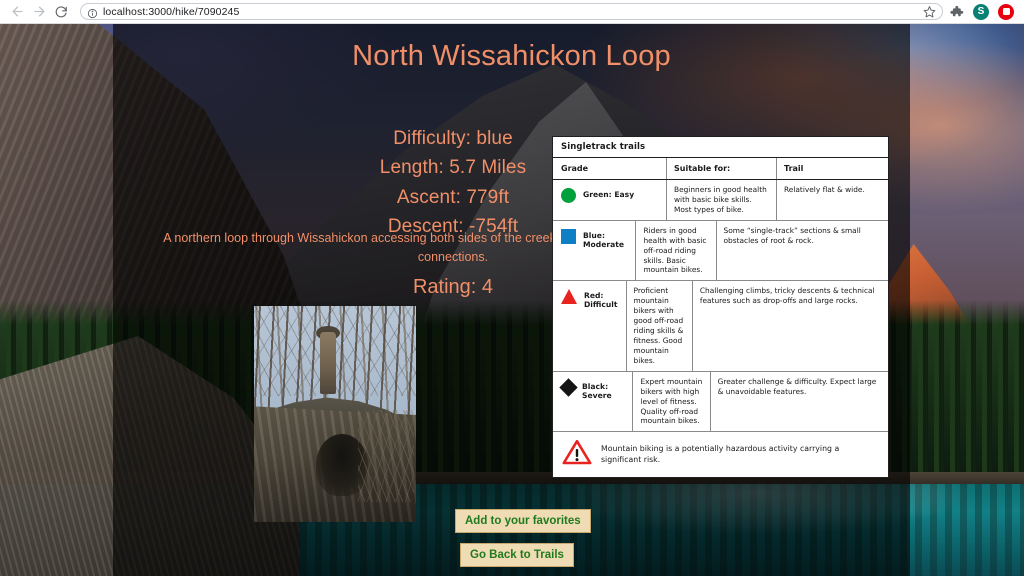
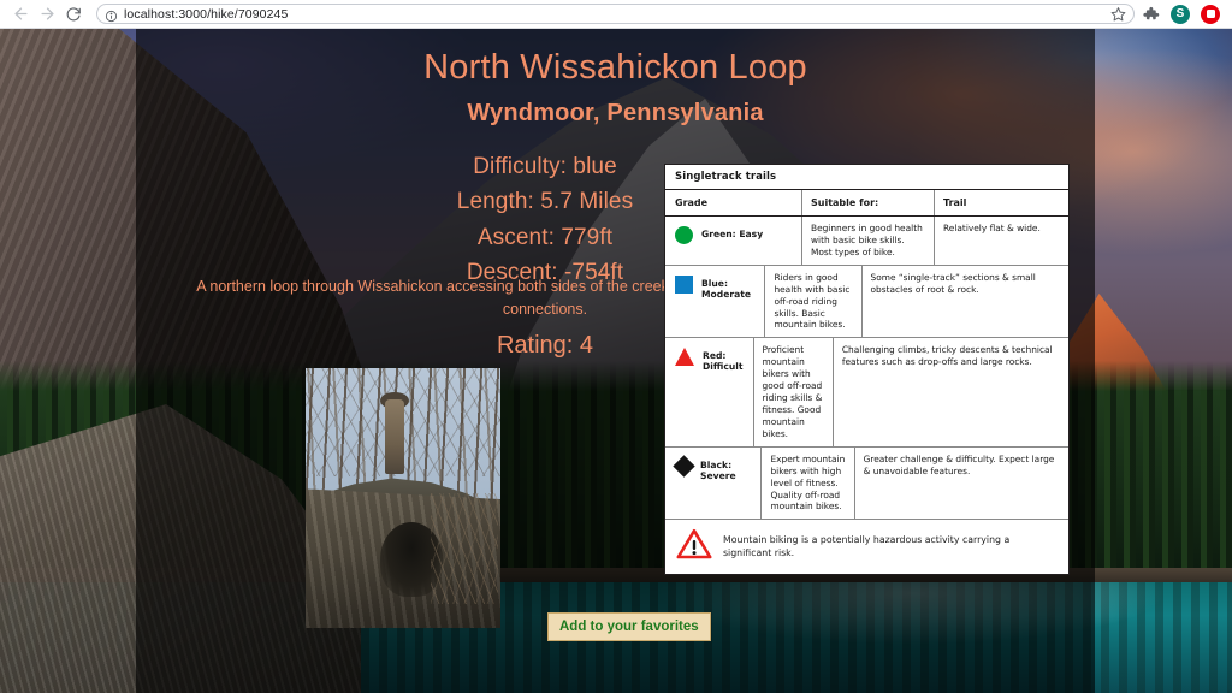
  localhost:3000/hike/7090245
  S
  North Wissahickon Loop
+ Wyndmoor, Pennsylvania
  Difficulty: blue
  Length: 5.7 Miles
  Ascent: 779ft
  Descent: -754ft
  A northern loop through Wissahickon accessing both sides of the cree connections.
  Rating: 4
  Singletrack trails
  Grade
  Suitable for:
  Trail
  Green: Easy
  Beginners in good health with basic bike skills. Most types of bike.
  Relatively flat & wide.
  Blue: Moderate
  Riders in good health with basic off-road riding skills. Basic mountain bikes.
  Some “single-track” sections & small obstacles of root & rock.
  Red: Difficult
  Proficient mountain bikers with good off-road riding skills & fitness. Good mountain bikes.
  Challenging climbs, tricky descents & technical features such as drop-offs and large rocks.
  Black: Severe
  Expert mountain bikers with high level of fitness. Quality off-road mountain bikes.
  Greater challenge & difficulty. Expect large & unavoidable features.
  Mountain biking is a potentially hazardous activity carrying a significant risk.
  Add to your favorites
- Go Back to Trails
